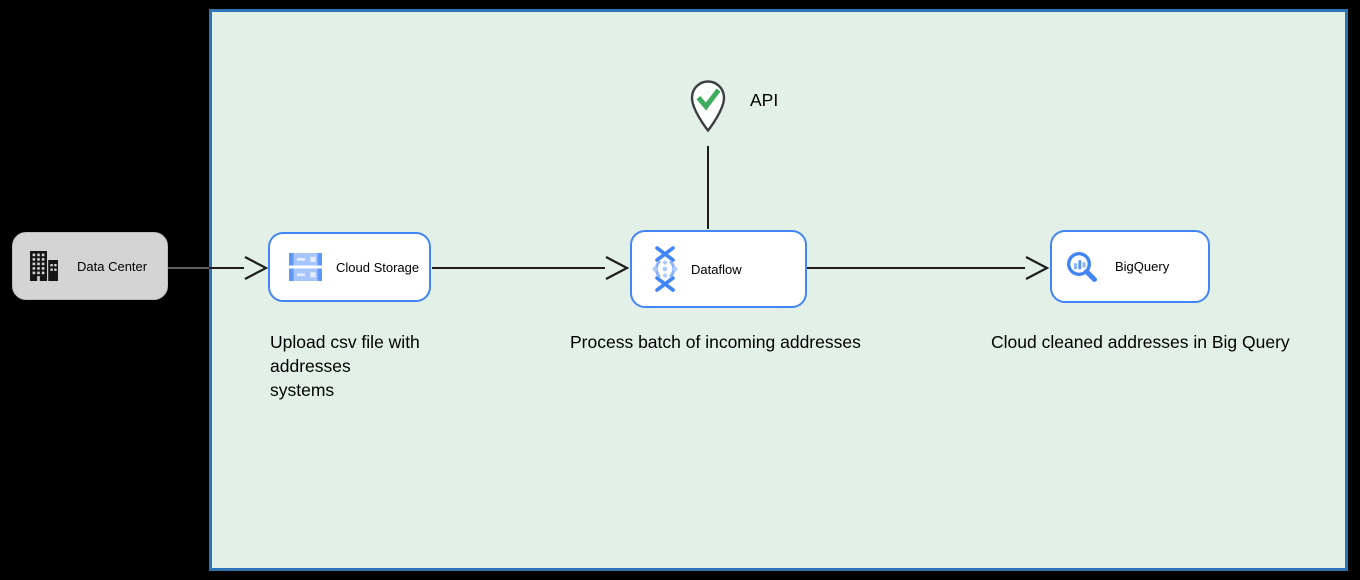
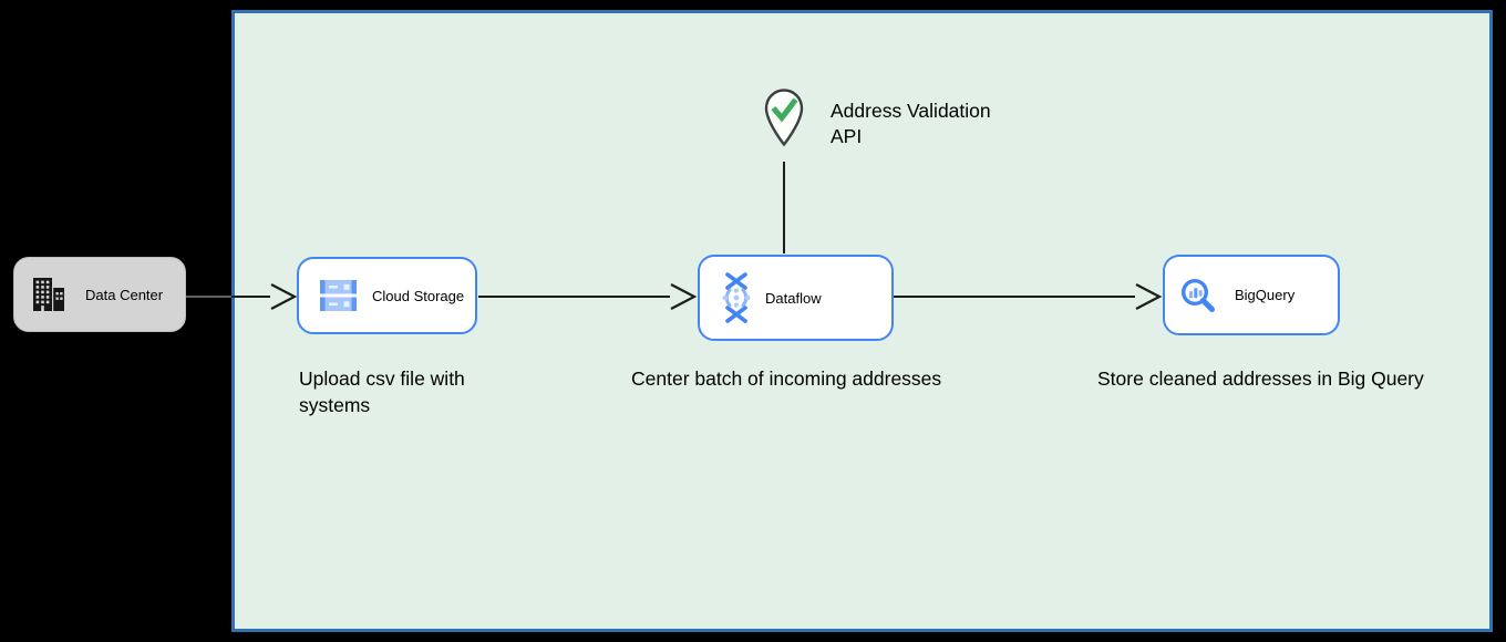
  Data Center
  Cloud Storage
  Dataflow
  BigQuery
+ Address Validation
  API
  Upload csv file with
- addresses
  systems
- Process batch of incoming addresses
+ Center batch of incoming addresses
- Cloud cleaned addresses in Big Query
+ Store cleaned addresses in Big Query
